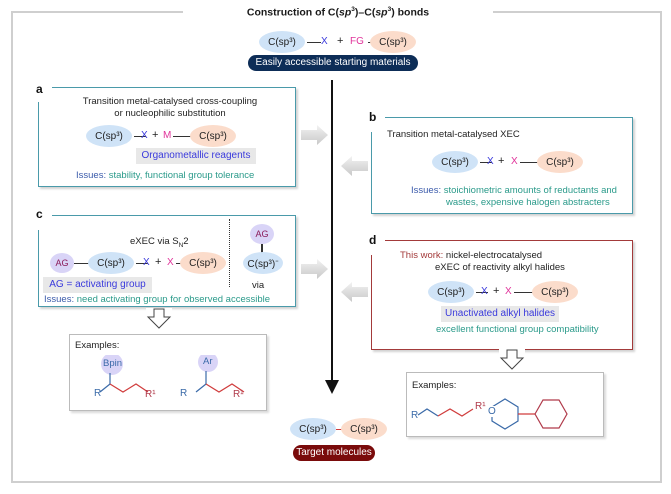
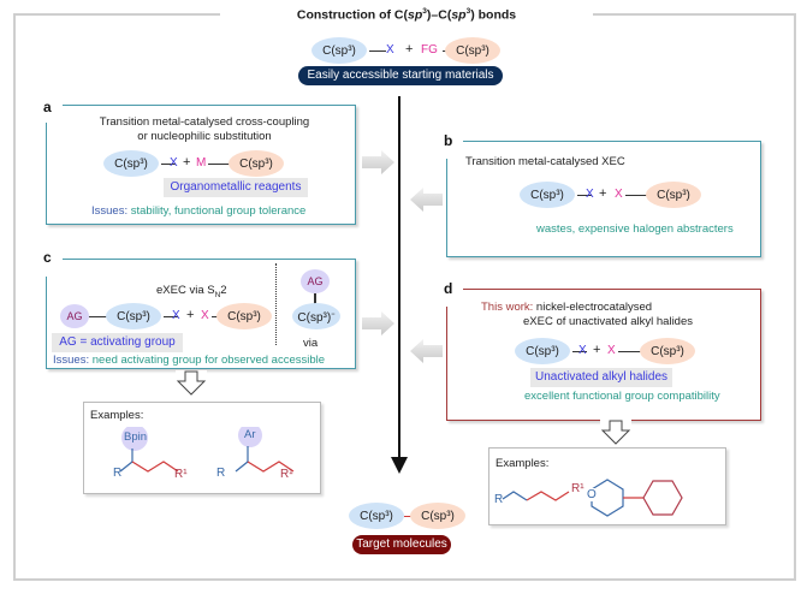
  Construction of C(sp )–C(sp ) bonds
  C(sp³)
  X
  +
  FG
  C(sp³)
  Easily accessible starting materials
  a
  Transition metal-catalysed cross-coupling
  or nucleophilic substitution
  C(sp³)
  X
  +
  M
  C(sp³)
  Organometallic reagents
  Issues: stability, functional group tolerance
  b
  Transition metal-catalysed XEC
  C(sp³)
  X
  +
  X
  C(sp³)
- Issues: stoichiometric amounts of reductants and
  wastes, expensive halogen abstracters
  c
  eXEC via S 2
  AG
  C(sp³)
  X
  +
  X
  C(sp³)
  AG = activating group
  AG
  C(sp³)⁻
  via
  Issues: need activating group for observed accessible
  d
  This work: nickel-electrocatalysed
- eXEC of reactivity alkyl halides
+ eXEC of unactivated alkyl halides
  C(sp³)
  X
  +
  X
  C(sp³)
  Unactivated alkyl halides
  excellent functional group compatibility
  Examples:
  Bpin
  R
  R¹
  Ar
  R
  R¹
  Examples:
  R
  R¹
  O
  C(sp³)
  C(sp³)
  Target molecules
